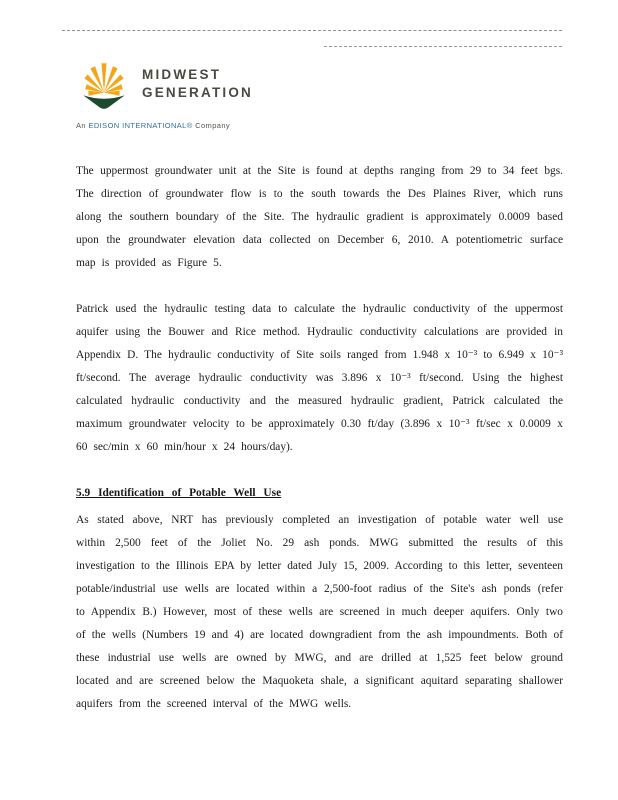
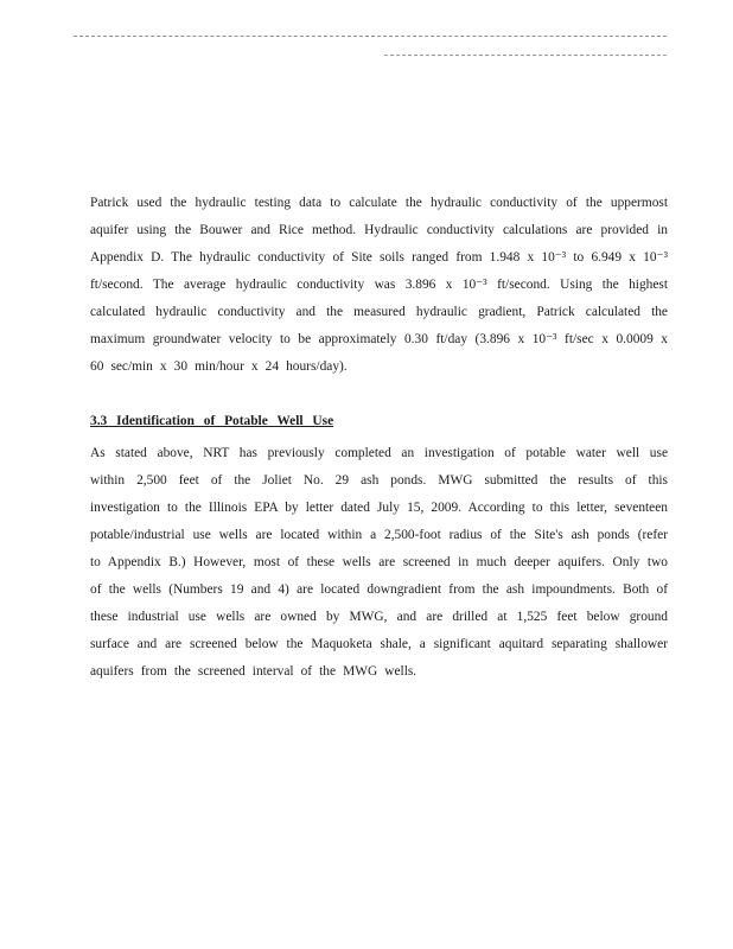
- MIDWEST
- GENERATION
- An EDISON INTERNATIONAL® Company
- The uppermost groundwater unit at the Site is found at depths ranging from 29 to 34 feet bgs. The direction of groundwater flow is to the south towards the Des Plaines River, which runs along the southern boundary of the Site. The hydraulic gradient is approximately 0.0009 based upon the groundwater elevation data collected on December 6, 2010. A potentiometric surface map is provided as Figure 5.
- Patrick used the hydraulic testing data to calculate the hydraulic conductivity of the uppermost aquifer using the Bouwer and Rice method. Hydraulic conductivity calculations are provided in Appendix D. The hydraulic conductivity of Site soils ranged from 1.948 x 10⁻³ to 6.949 x 10⁻³ ft/second. The average hydraulic conductivity was 3.896 x 10⁻³ ft/second. Using the highest calculated hydraulic conductivity and the measured hydraulic gradient, Patrick calculated the maximum groundwater velocity to be approximately 0.30 ft/day (3.896 x 10⁻³ ft/sec x 0.0009 x 60 sec/min x 60 min/hour x 24 hours/day).
+ Patrick used the hydraulic testing data to calculate the hydraulic conductivity of the uppermost aquifer using the Bouwer and Rice method. Hydraulic conductivity calculations are provided in Appendix D. The hydraulic conductivity of Site soils ranged from 1.948 x 10⁻³ to 6.949 x 10⁻³ ft/second. The average hydraulic conductivity was 3.896 x 10⁻³ ft/second. Using the highest calculated hydraulic conductivity and the measured hydraulic gradient, Patrick calculated the maximum groundwater velocity to be approximately 0.30 ft/day (3.896 x 10⁻³ ft/sec x 0.0009 x 60 sec/min x 30 min/hour x 24 hours/day).
- 5.9 Identification of Potable Well Use
+ 3.3 Identification of Potable Well Use
- As stated above, NRT has previously completed an investigation of potable water well use within 2,500 feet of the Joliet No. 29 ash ponds. MWG submitted the results of this investigation to the Illinois EPA by letter dated July 15, 2009. According to this letter, seventeen potable/industrial use wells are located within a 2,500-foot radius of the Site's ash ponds (refer to Appendix B.) However, most of these wells are screened in much deeper aquifers. Only two of the wells (Numbers 19 and 4) are located downgradient from the ash impoundments. Both of these industrial use wells are owned by MWG, and are drilled at 1,525 feet below ground located and are screened below the Maquoketa shale, a significant aquitard separating shallower aquifers from the screened interval of the MWG wells.
+ As stated above, NRT has previously completed an investigation of potable water well use within 2,500 feet of the Joliet No. 29 ash ponds. MWG submitted the results of this investigation to the Illinois EPA by letter dated July 15, 2009. According to this letter, seventeen potable/industrial use wells are located within a 2,500-foot radius of the Site's ash ponds (refer to Appendix B.) However, most of these wells are screened in much deeper aquifers. Only two of the wells (Numbers 19 and 4) are located downgradient from the ash impoundments. Both of these industrial use wells are owned by MWG, and are drilled at 1,525 feet below ground surface and are screened below the Maquoketa shale, a significant aquitard separating shallower aquifers from the screened interval of the MWG wells.
